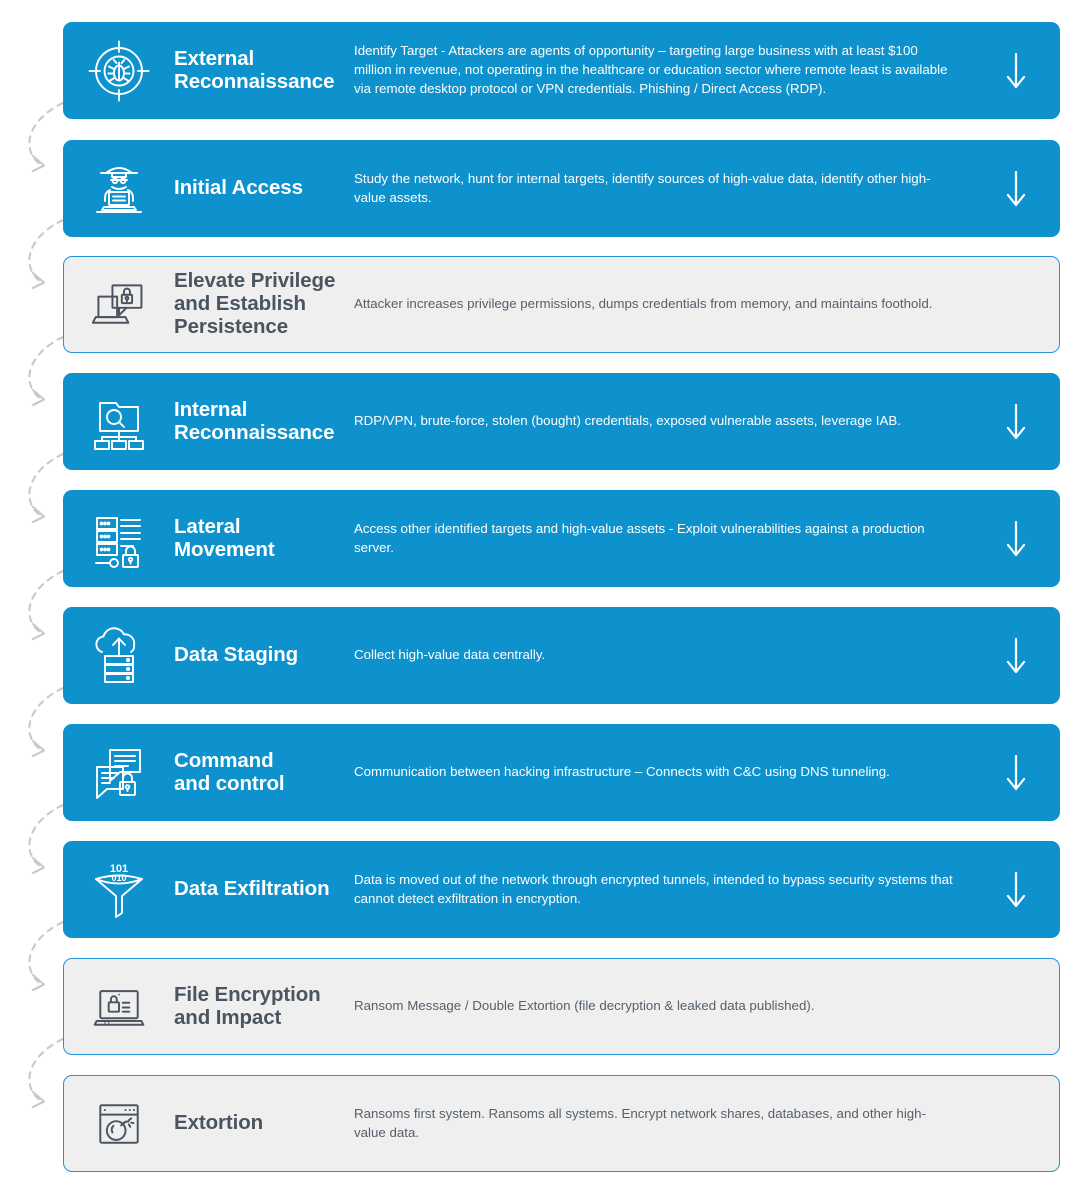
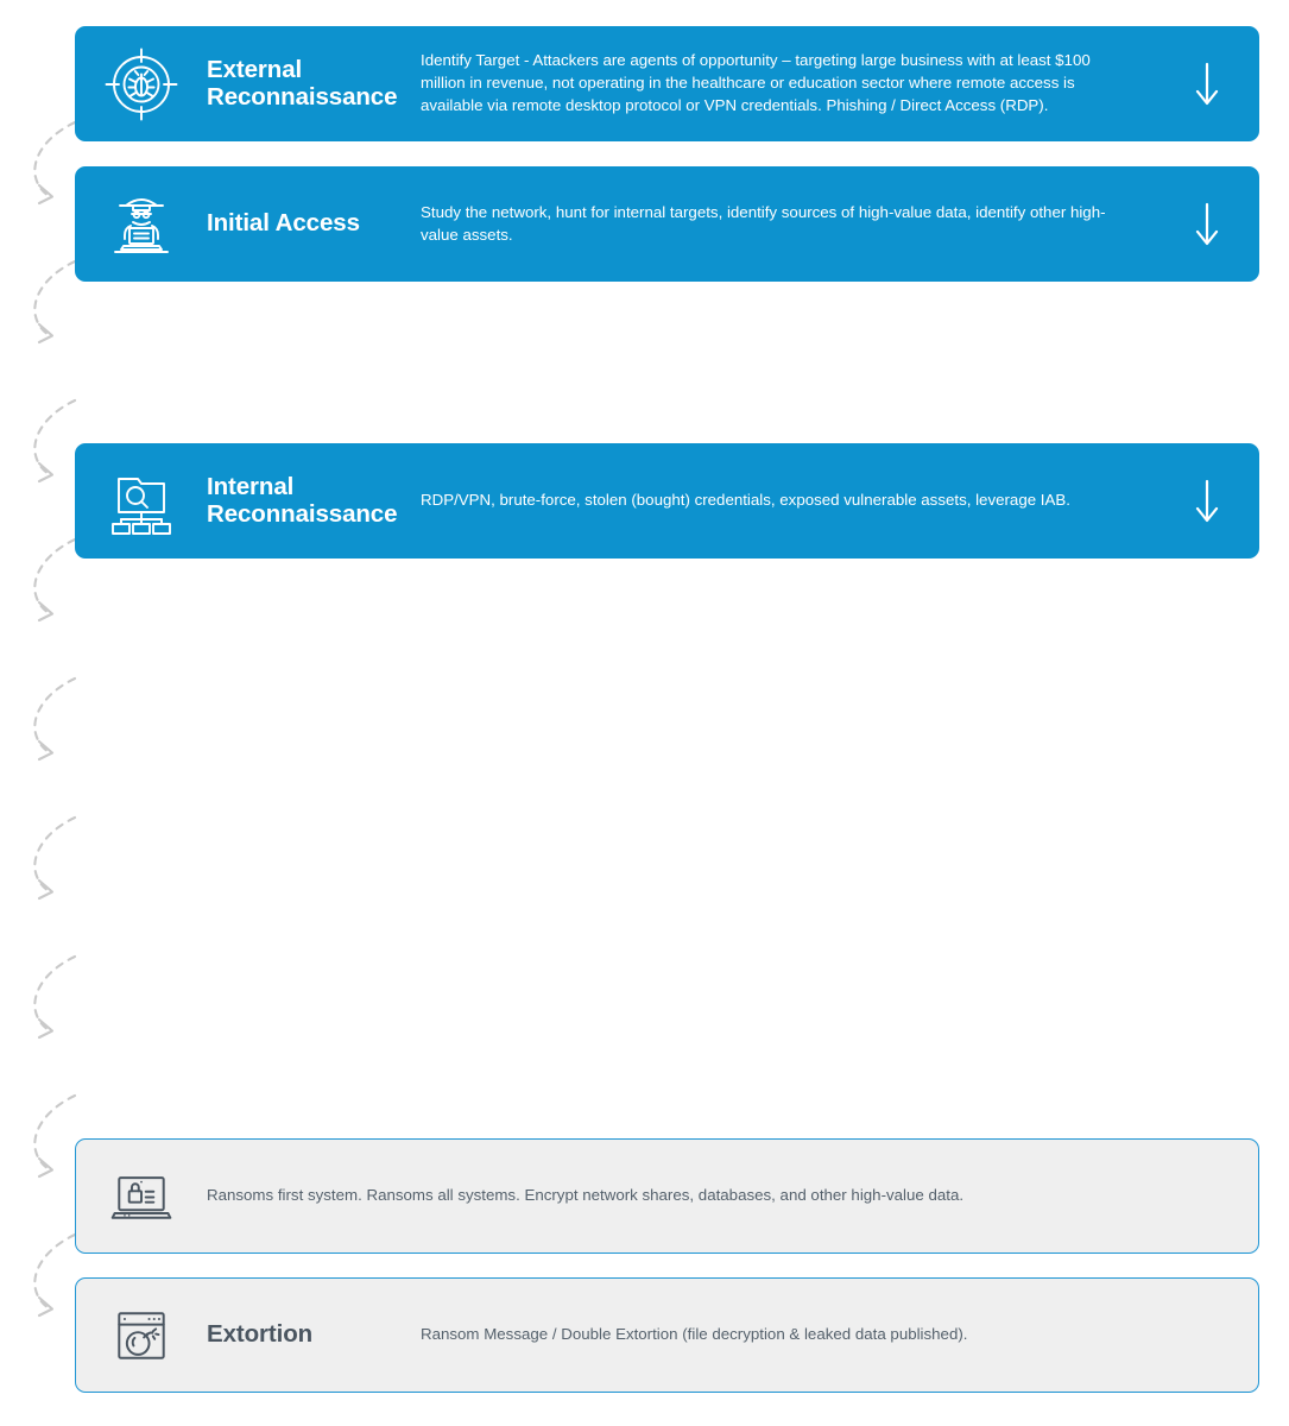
  External
  Reconnaissance
- Identify Target - Attackers are agents of opportunity – targeting large business with at least $100 million in revenue, not operating in the healthcare or education sector where remote least is available via remote desktop protocol or VPN credentials. Phishing / Direct Access (RDP).
+ Identify Target - Attackers are agents of opportunity – targeting large business with at least $100 million in revenue, not operating in the healthcare or education sector where remote access is available via remote desktop protocol or VPN credentials. Phishing / Direct Access (RDP).
  Initial Access
  Study the network, hunt for internal targets, identify sources of high-value data, identify other high-value assets.
- Elevate Privilege
- and Establish
- Persistence
- Attacker increases privilege permissions, dumps credentials from memory, and maintains foothold.
  Internal
  Reconnaissance
  RDP/VPN, brute-force, stolen (bought) credentials, exposed vulnerable assets, leverage IAB.
- Lateral
- Movement
- Access other identified targets and high-value assets - Exploit vulnerabilities against a production server.
- Data Staging
- Collect high-value data centrally.
- Command
- and control
- Communication between hacking infrastructure – Connects with C&C using DNS tunneling.
- 101
- 010
- Data Exfiltration
- Data is moved out of the network through encrypted tunnels, intended to bypass security systems that cannot detect exfiltration in encryption.
- File Encryption
- and Impact
- Ransom Message / Double Extortion (file decryption & leaked data published).
+ Ransoms first system. Ransoms all systems. Encrypt network shares, databases, and other high-value data.
  Extortion
- Ransoms first system. Ransoms all systems. Encrypt network shares, databases, and other high-value data.
+ Ransom Message / Double Extortion (file decryption & leaked data published).
